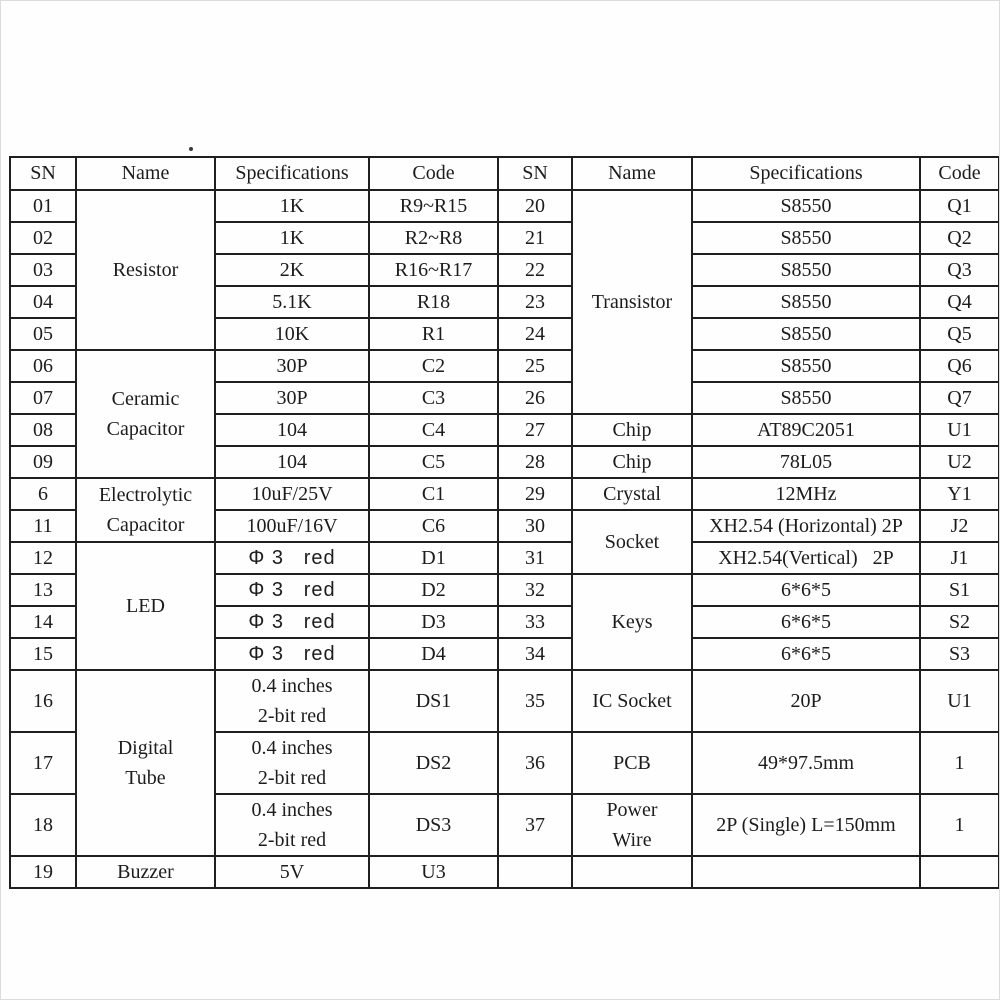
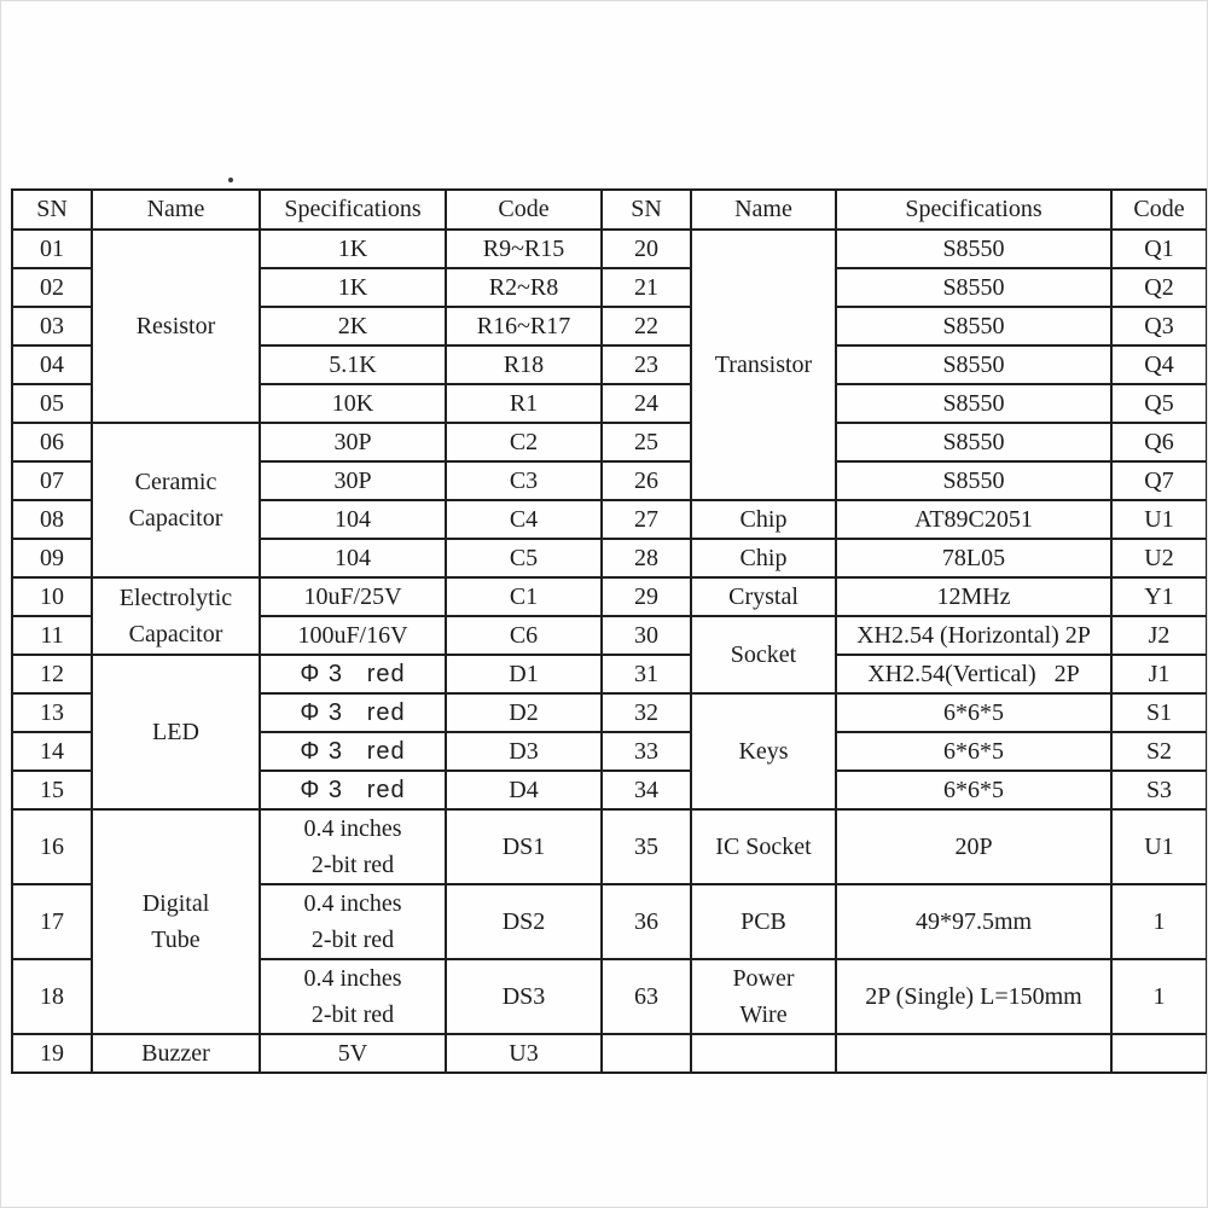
  SN	Name	Specifications	Code	SN	Name	Specifications	Code
  01	Resistor	1K	R9~R15	20	Transistor	S8550	Q1
  02	1K	R2~R8	21	S8550	Q2
  03	2K	R16~R17	22	S8550	Q3
  04	5.1K	R18	23	S8550	Q4
  05	10K	R1	24	S8550	Q5
  06	Ceramic Capacitor	30P	C2	25	S8550	Q6
  07	30P	C3	26	S8550	Q7
  08	104	C4	27	Chip	AT89C2051	U1
  09	104	C5	28	Chip	78L05	U2
- 6	Electrolytic Capacitor	10uF/25V	C1	29	Crystal	12MHz	Y1
+ 10	Electrolytic Capacitor	10uF/25V	C1	29	Crystal	12MHz	Y1
  11	100uF/16V	C6	30	Socket	XH2.54 (Horizontal) 2P	J2
  12	LED	Φ 3 red	D1	31	XH2.54(Vertical) 2P	J1
  13	Φ 3 red	D2	32	Keys	6*6*5	S1
  14	Φ 3 red	D3	33	6*6*5	S2
  15	Φ 3 red	D4	34	6*6*5	S3
  16	Digital Tube	0.4 inches 2-bit red	DS1	35	IC Socket	20P	U1
  17	0.4 inches 2-bit red	DS2	36	PCB	49*97.5mm	1
- 18	0.4 inches 2-bit red	DS3	37	Power Wire	2P (Single) L=150mm	1
+ 18	0.4 inches 2-bit red	DS3	63	Power Wire	2P (Single) L=150mm	1
  19	Buzzer	5V	U3
